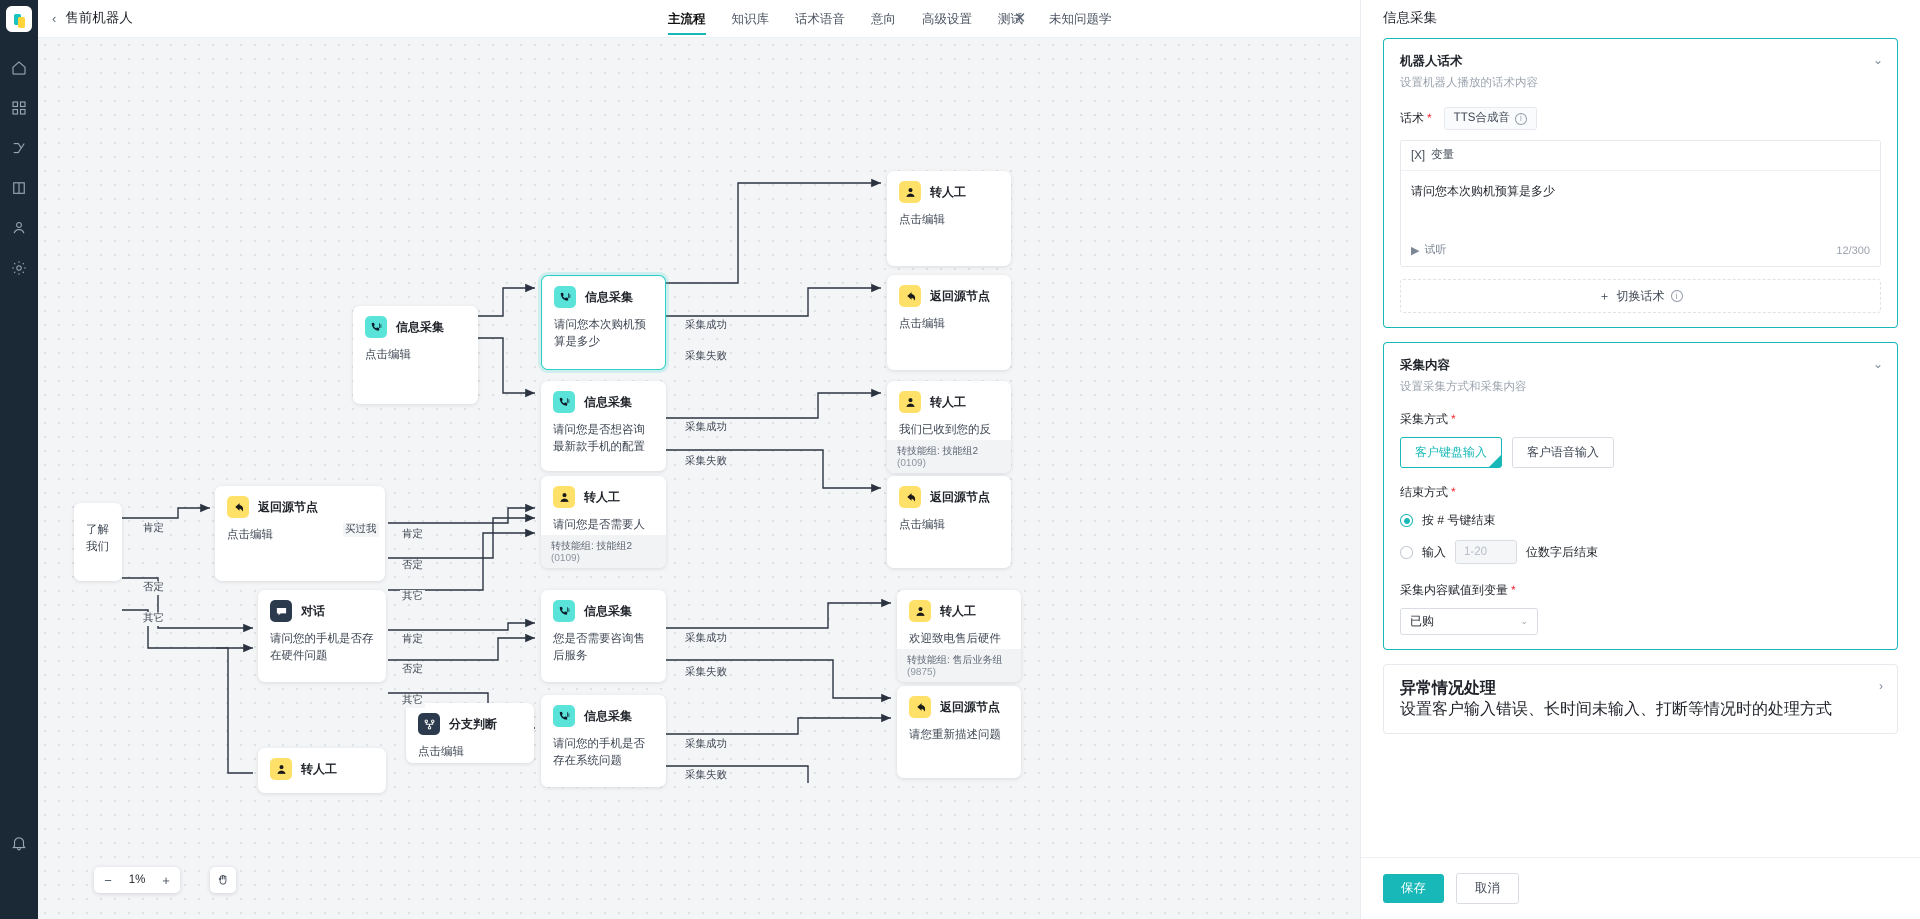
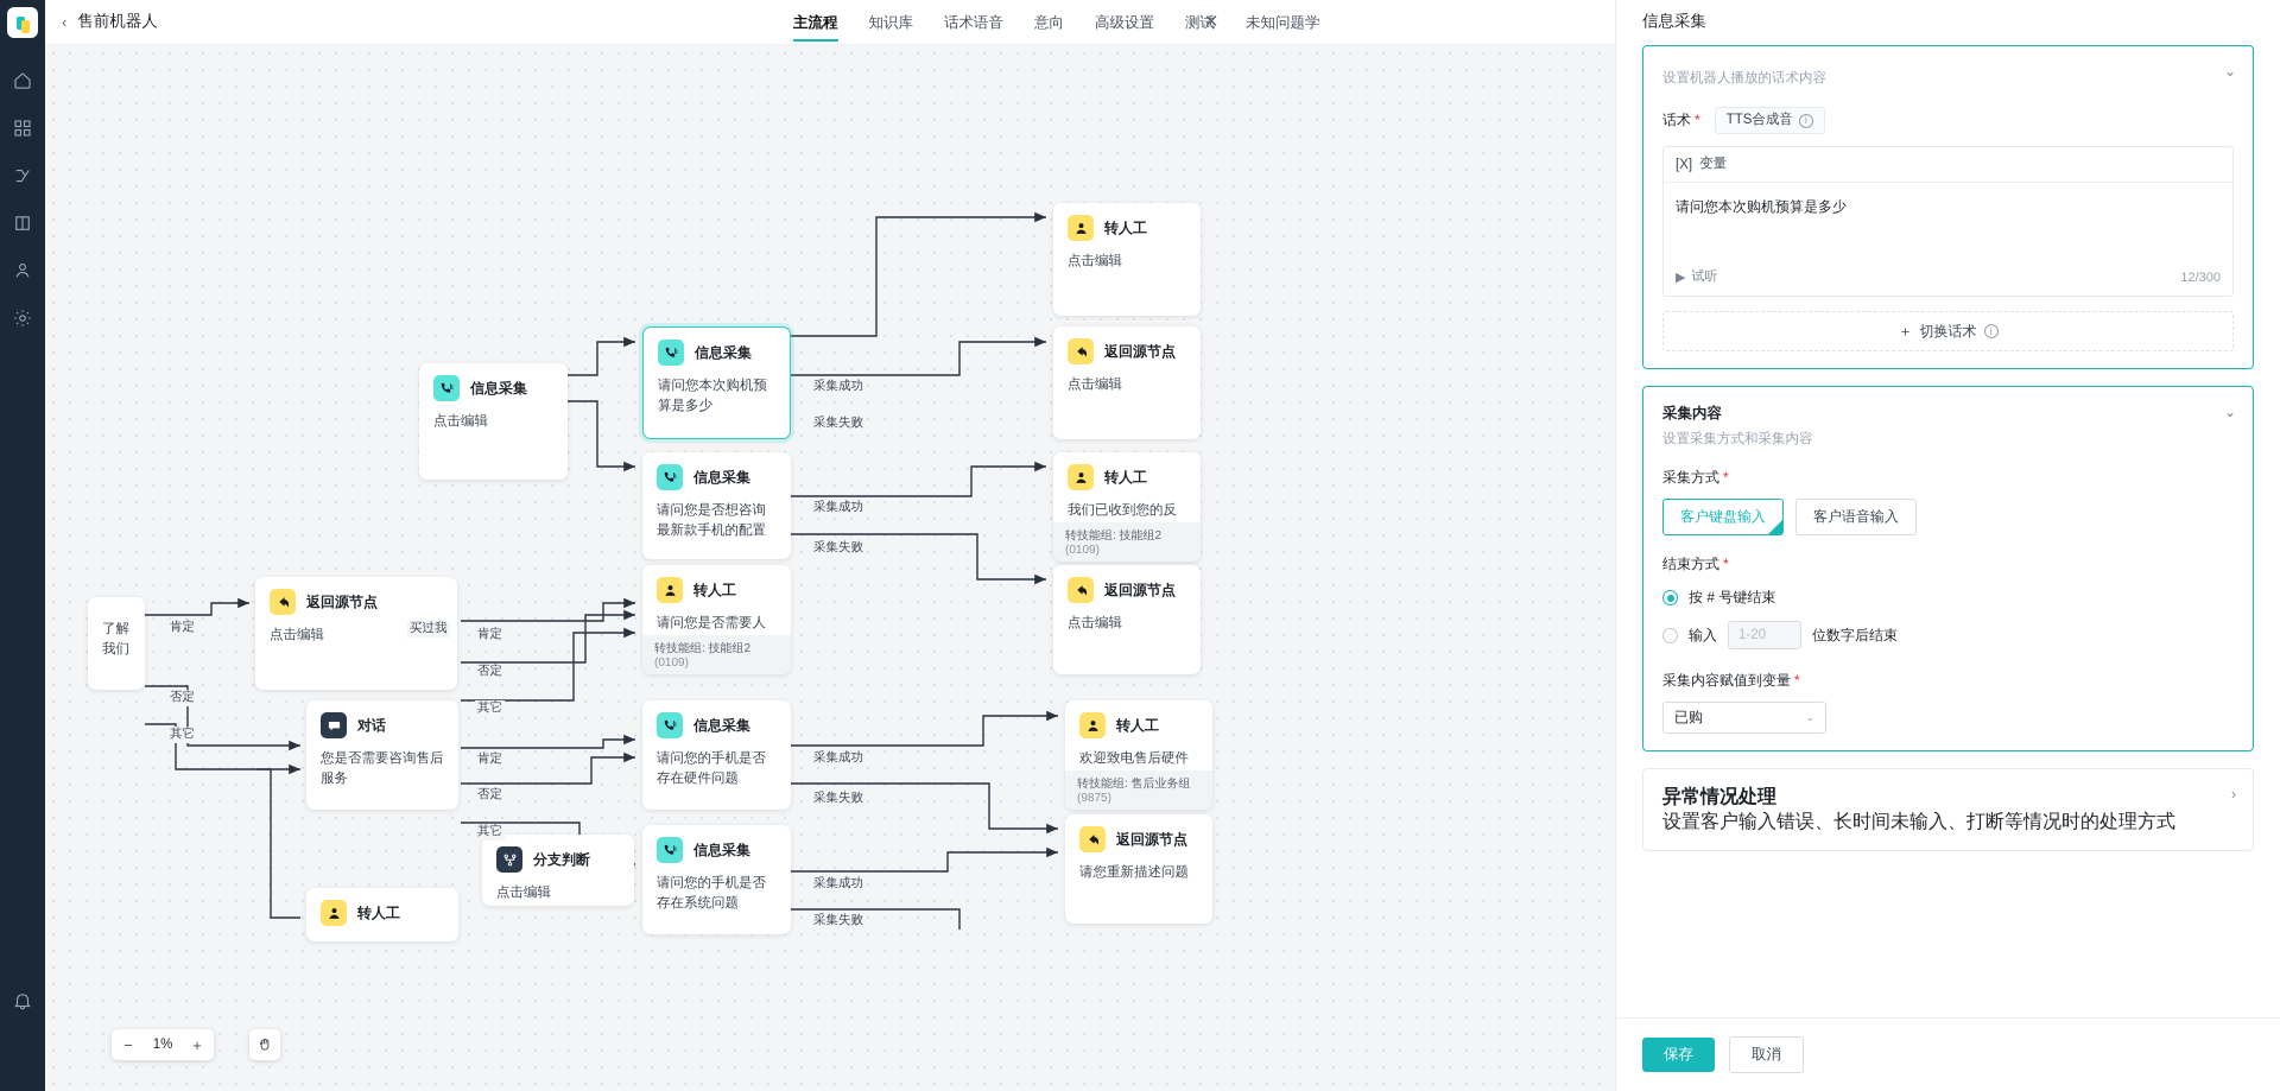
  ‹
  售前机器人
  主流程
  知识库
  话术语音
  意向
  高级设置
  测试
  未知问题学
  ✕
  信息采集
  点击编辑
  信息采集
  请问您本次购机预算是多少
  信息采集
  请问您是否想咨询最新款手机的配置
  转人工
  请问您是否需要人
  转技能组: 技能组2 (0109)
  信息采集
- 您是否需要咨询售后服务
+ 请问您的手机是否存在硬件问题
  信息采集
  请问您的手机是否存在系统问题
  转人工
  点击编辑
  返回源节点
  点击编辑
  转人工
  我们已收到您的反
  转技能组: 技能组2 (0109)
  返回源节点
  点击编辑
  转人工
  欢迎致电售后硬件
  转技能组: 售后业务组 (9875)
  返回源节点
  请您重新描述问题
  返回源节点
  点击编辑
  对话
- 请问您的手机是否存在硬件问题
+ 您是否需要咨询售后服务
  分支判断
  点击编辑
  转人工
  了解我们
  采集成功
  采集失败
  采集成功
  采集失败
  采集成功
  采集失败
  采集成功
  采集失败
  肯定
  否定
  其它
  肯定
  否定
  其它
  肯定
  否定
  其它
  买过我
  −
  1%
  +
  信息采集
  ⌄
- 机器人话术
  设置机器人播放的话术内容
  话术 *
  TTS合成音
  i
  [X]
  变量
  请问您本次购机预算是多少
  ▶
  试听
  12/300
  ＋
  切换话术
  i
  ⌄
  采集内容
  设置采集方式和采集内容
  采集方式 *
  客户键盘输入
  客户语音输入
  结束方式 *
  按 # 号键结束
  输入
  1-20
  位数字后结束
  采集内容赋值到变量 *
  已购
  ⌄
  ›
  异常情况处理
  设置客户输入错误、长时间未输入、打断等情况时的处理方式
  保存
  取消
